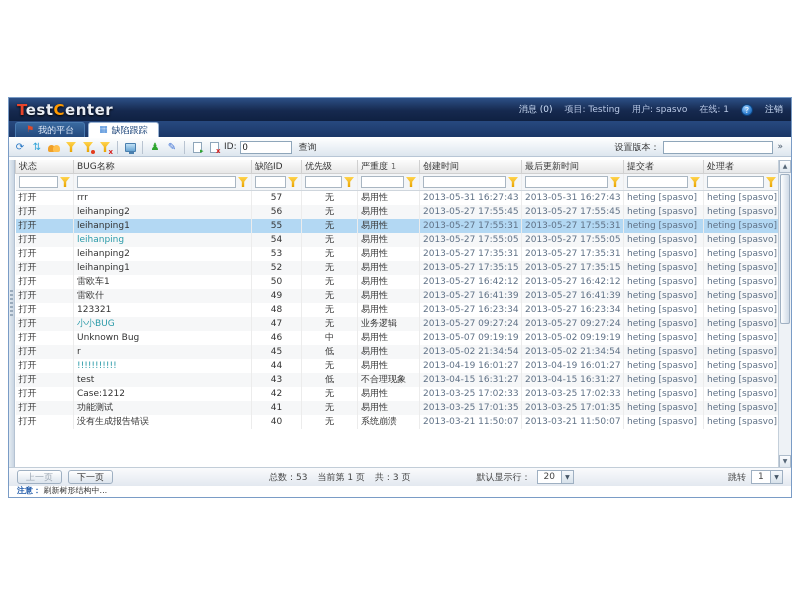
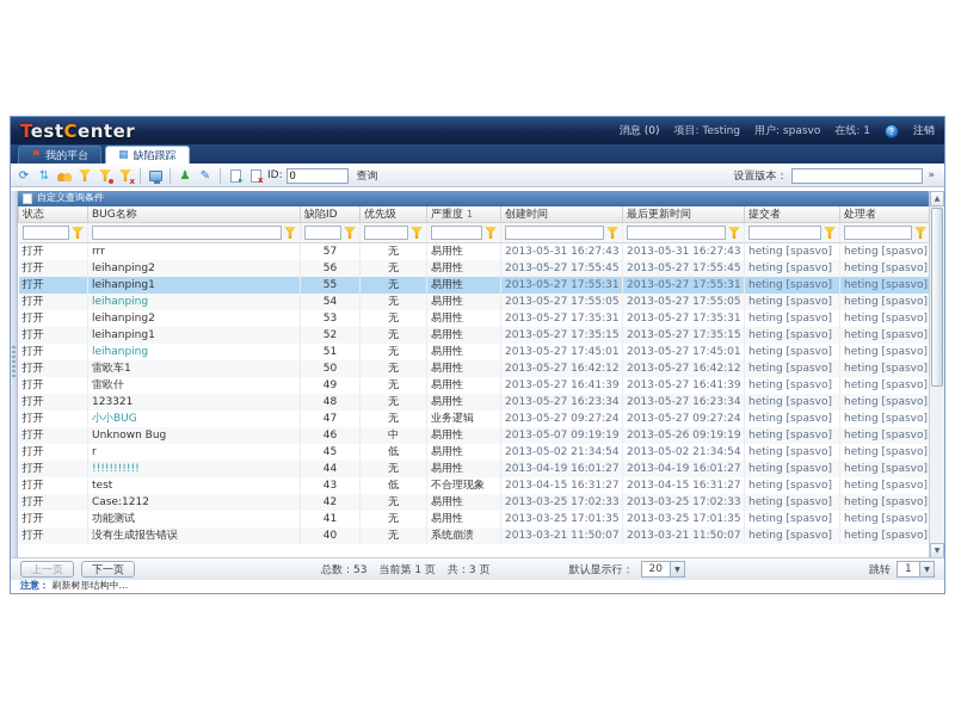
  TestCenter
  消息 (0)
  项目: Testing
  用户: spasvo
  在线: 1
  ?
  注销
  ⚑
  我的平台
  ▦
  缺陷跟踪
  ⟳
  ⇅
  x
  ♟
  ✎
  ID:
  0
  查询
  设置版本：
  »
+ 自定义查询条件
  状态	BUG名称	缺陷ID	优先级	严重度 1	创建时间	最后更新时间	提交者	处理者
  打开	rrr	57	无	易用性	2013-05-31 16:27:43	2013-05-31 16:27:43	heting [spasvo]	heting [spasvo]
  打开	leihanping2	56	无	易用性	2013-05-27 17:55:45	2013-05-27 17:55:45	heting [spasvo]	heting [spasvo]
  打开	leihanping1	55	无	易用性	2013-05-27 17:55:31	2013-05-27 17:55:31	heting [spasvo]	heting [spasvo]
  打开	leihanping	54	无	易用性	2013-05-27 17:55:05	2013-05-27 17:55:05	heting [spasvo]	heting [spasvo]
  打开	leihanping2	53	无	易用性	2013-05-27 17:35:31	2013-05-27 17:35:31	heting [spasvo]	heting [spasvo]
  打开	leihanping1	52	无	易用性	2013-05-27 17:35:15	2013-05-27 17:35:15	heting [spasvo]	heting [spasvo]
+ 打开	leihanping	51	无	易用性	2013-05-27 17:45:01	2013-05-27 17:45:01	heting [spasvo]	heting [spasvo]
  打开	雷欧车1	50	无	易用性	2013-05-27 16:42:12	2013-05-27 16:42:12	heting [spasvo]	heting [spasvo]
  打开	雷欧什	49	无	易用性	2013-05-27 16:41:39	2013-05-27 16:41:39	heting [spasvo]	heting [spasvo]
  打开	123321	48	无	易用性	2013-05-27 16:23:34	2013-05-27 16:23:34	heting [spasvo]	heting [spasvo]
  打开	小小BUG	47	无	业务逻辑	2013-05-27 09:27:24	2013-05-27 09:27:24	heting [spasvo]	heting [spasvo]
- 打开	Unknown Bug	46	中	易用性	2013-05-07 09:19:19	2013-05-02 09:19:19	heting [spasvo]	heting [spasvo]
+ 打开	Unknown Bug	46	中	易用性	2013-05-07 09:19:19	2013-05-26 09:19:19	heting [spasvo]	heting [spasvo]
  打开	r	45	低	易用性	2013-05-02 21:34:54	2013-05-02 21:34:54	heting [spasvo]	heting [spasvo]
  打开	!!!!!!!!!!!	44	无	易用性	2013-04-19 16:01:27	2013-04-19 16:01:27	heting [spasvo]	heting [spasvo]
  打开	test	43	低	不合理现象	2013-04-15 16:31:27	2013-04-15 16:31:27	heting [spasvo]	heting [spasvo]
  打开	Case:1212	42	无	易用性	2013-03-25 17:02:33	2013-03-25 17:02:33	heting [spasvo]	heting [spasvo]
  打开	功能测试	41	无	易用性	2013-03-25 17:01:35	2013-03-25 17:01:35	heting [spasvo]	heting [spasvo]
  打开	没有生成报告错误	40	无	系统崩溃	2013-03-21 11:50:07	2013-03-21 11:50:07	heting [spasvo]	heting [spasvo]
  上一页
  下一页
  总数：53
  当前第 1 页
  共：3 页
  默认显示行：
  20
  跳转
  1
  注意： 刷新树形结构中...
